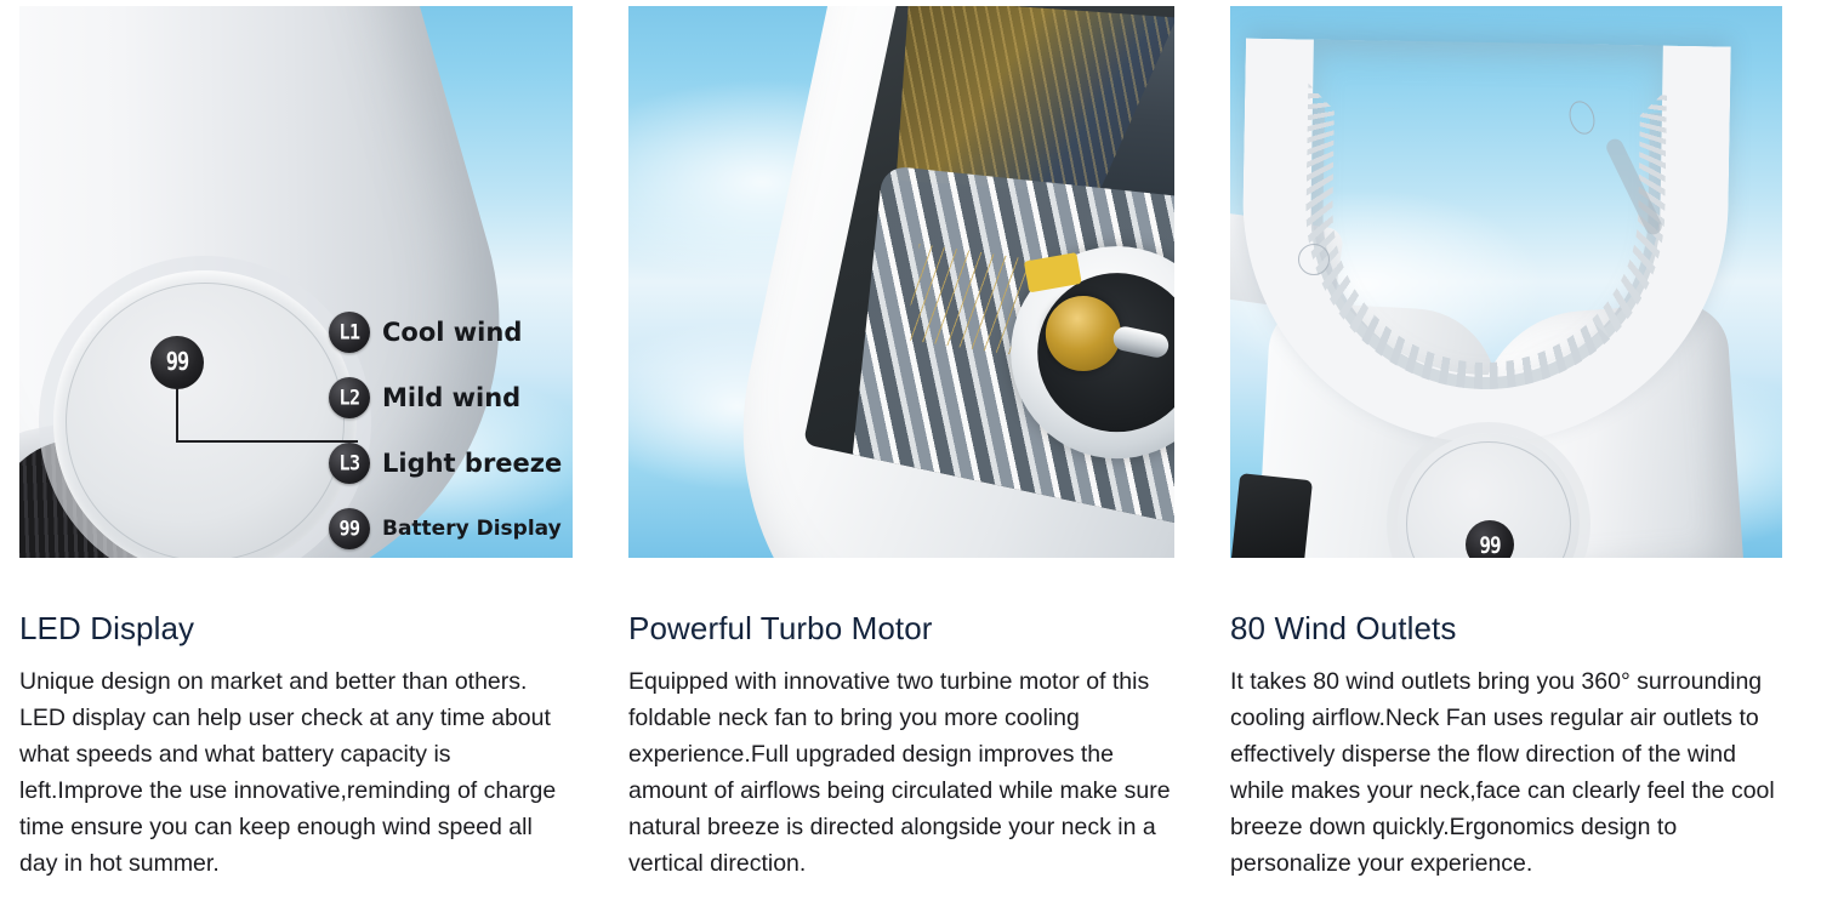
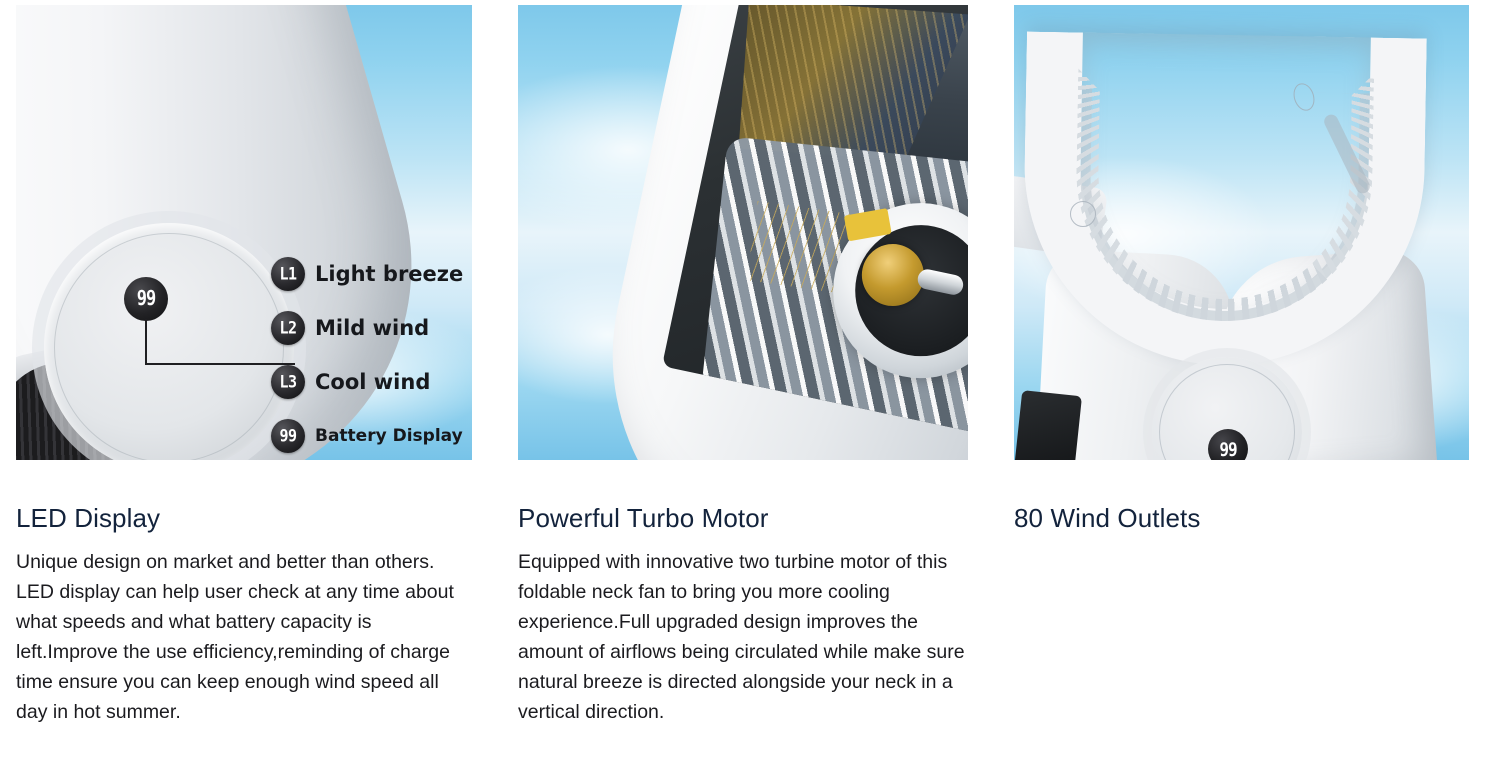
  99
  L1
- Cool wind
+ Light breeze
  L2
  Mild wind
  L3
- Light breeze
+ Cool wind
  99
  Battery Display
  LED Display
- Unique design on market and better than others. LED display can help user check at any time about what speeds and what battery capacity is left.Improve the use innovative,reminding of charge time ensure you can keep enough wind speed all day in hot summer.
+ Unique design on market and better than others. LED display can help user check at any time about what speeds and what battery capacity is left.Improve the use efficiency,reminding of charge time ensure you can keep enough wind speed all day in hot summer.
  Powerful Turbo Motor
  Equipped with innovative two turbine motor of this foldable neck fan to bring you more cooling experience.Full upgraded design improves the amount of airflows being circulated while make sure natural breeze is directed alongside your neck in a vertical direction.
  99
  80 Wind Outlets
- It takes 80 wind outlets bring you 360° surrounding cooling airflow.Neck Fan uses regular air outlets to effectively disperse the flow direction of the wind while makes your neck,face can clearly feel the cool breeze down quickly.Ergonomics design to personalize your experience.
